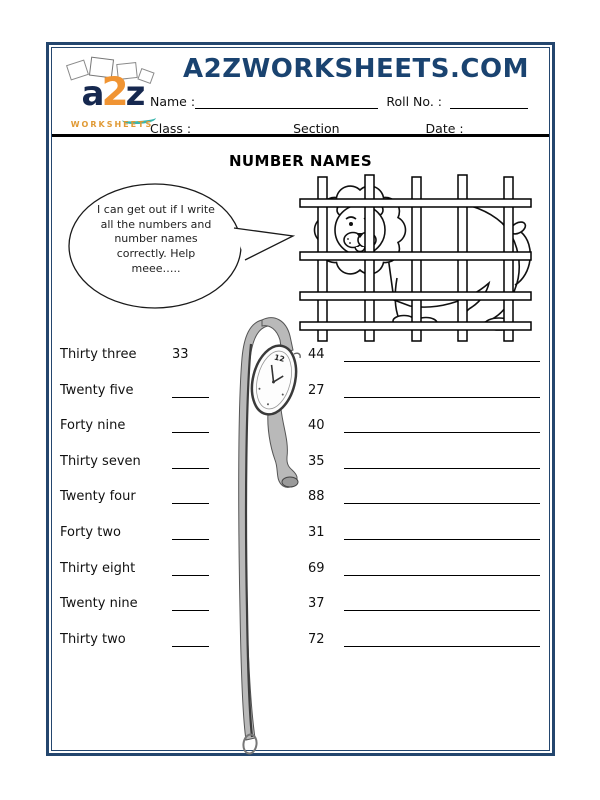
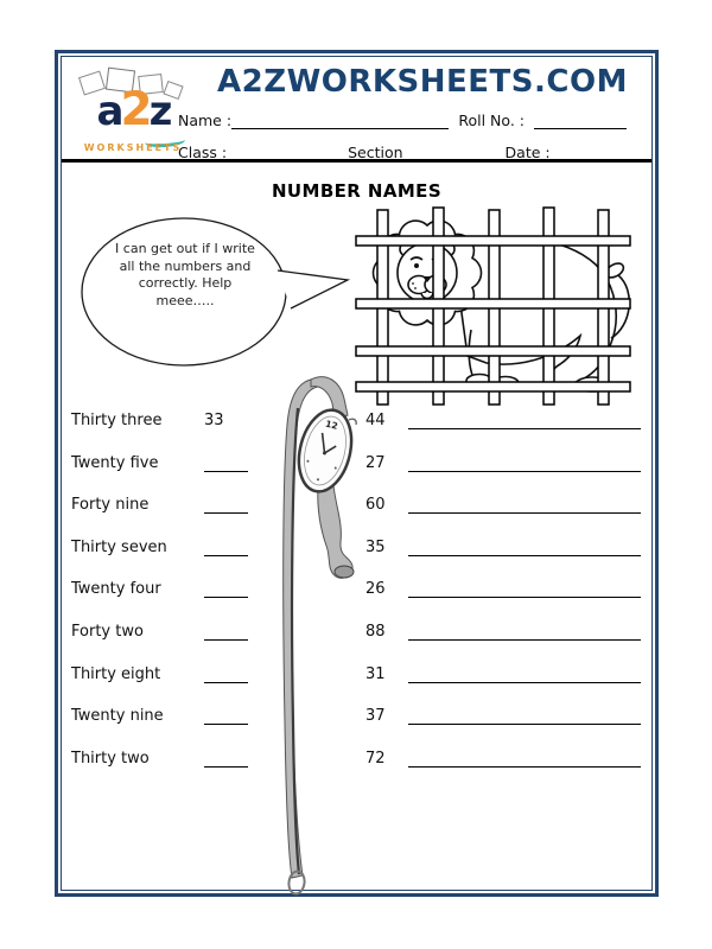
  a2z
  WORKSHEETS
  A2ZWORKSHEETS.COM
  Name :
  Roll No. :
  Class :
  Section
  Date :
  NUMBER NAMES
  I can get out if I write
  all the numbers and
- number names
  correctly. Help
  meee…..
  Thirty three
  33
  Twenty five
  Forty nine
  Thirty seven
  Twenty four
  Forty two
  Thirty eight
  Twenty nine
  Thirty two
  44
  27
- 40
+ 60
  35
+ 26
  88
  31
- 69
  37
  72
